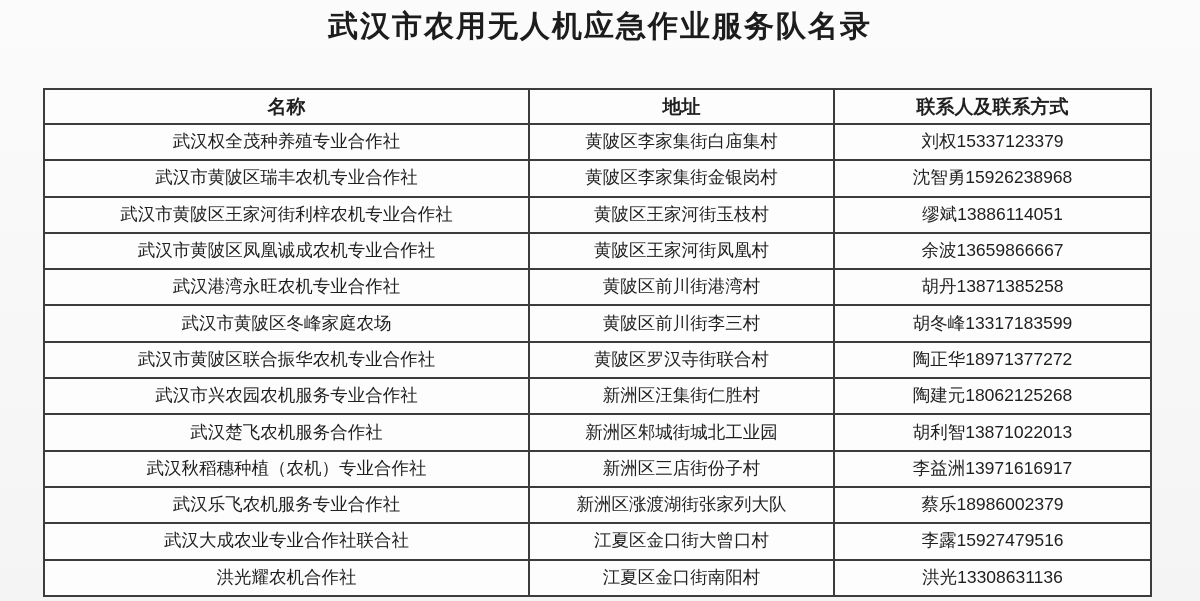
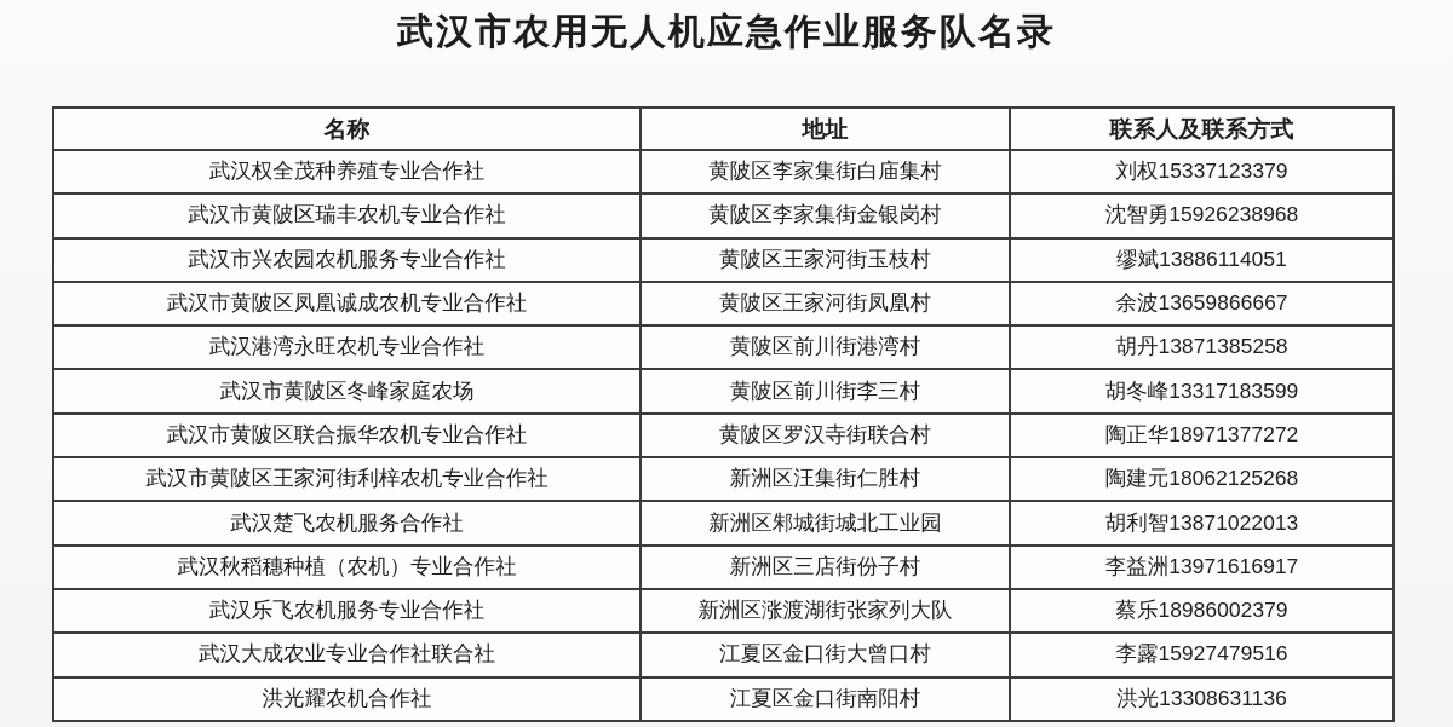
  武汉市农用无人机应急作业服务队名录
  名称	地址	联系人及联系方式
  武汉权全茂种养殖专业合作社	黄陂区李家集街白庙集村	刘权15337123379
  武汉市黄陂区瑞丰农机专业合作社	黄陂区李家集街金银岗村	沈智勇15926238968
- 武汉市黄陂区王家河街利梓农机专业合作社	黄陂区王家河街玉枝村	缪斌13886114051
+ 武汉市兴农园农机服务专业合作社	黄陂区王家河街玉枝村	缪斌13886114051
  武汉市黄陂区凤凰诚成农机专业合作社	黄陂区王家河街凤凰村	余波13659866667
  武汉港湾永旺农机专业合作社	黄陂区前川街港湾村	胡丹13871385258
  武汉市黄陂区冬峰家庭农场	黄陂区前川街李三村	胡冬峰13317183599
  武汉市黄陂区联合振华农机专业合作社	黄陂区罗汉寺街联合村	陶正华18971377272
- 武汉市兴农园农机服务专业合作社	新洲区汪集街仁胜村	陶建元18062125268
+ 武汉市黄陂区王家河街利梓农机专业合作社	新洲区汪集街仁胜村	陶建元18062125268
  武汉楚飞农机服务合作社	新洲区邾城街城北工业园	胡利智13871022013
  武汉秋稻穗种植（农机）专业合作社	新洲区三店街份子村	李益洲13971616917
  武汉乐飞农机服务专业合作社	新洲区涨渡湖街张家列大队	蔡乐18986002379
  武汉大成农业专业合作社联合社	江夏区金口街大曾口村	李露15927479516
  洪光耀农机合作社	江夏区金口街南阳村	洪光13308631136
